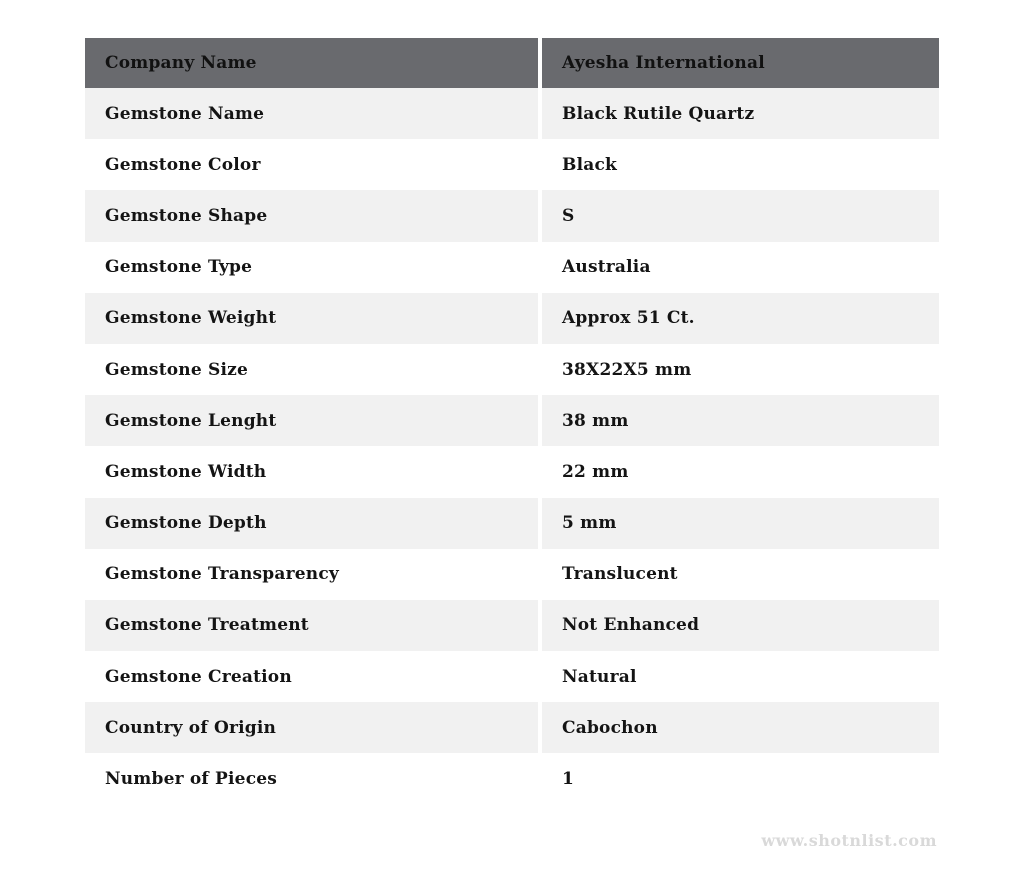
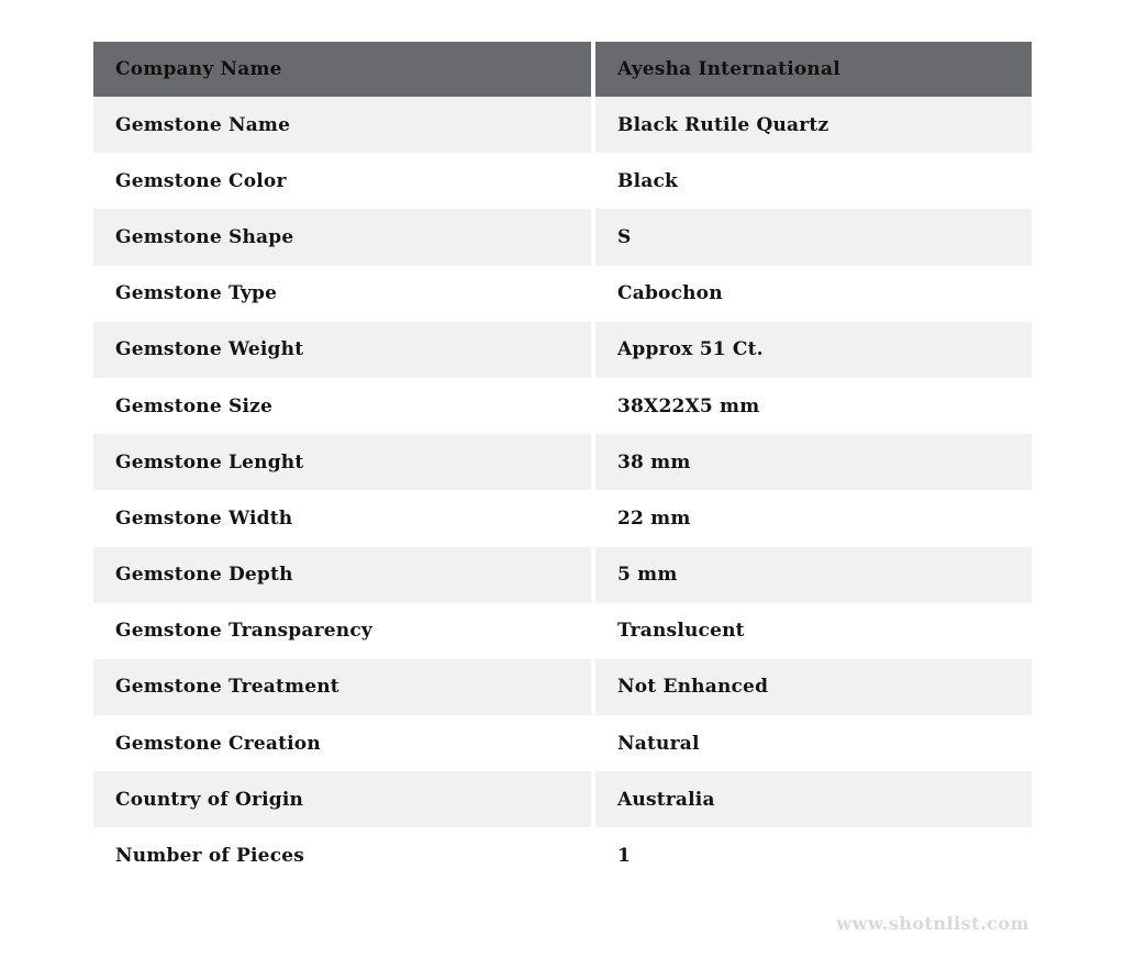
  Company Name
  Ayesha International
  Gemstone Name
  Black Rutile Quartz
  Gemstone Color
  Black
  Gemstone Shape
  S
  Gemstone Type
- Australia
+ Cabochon
  Gemstone Weight
  Approx 51 Ct.
  Gemstone Size
  38X22X5 mm
  Gemstone Lenght
  38 mm
  Gemstone Width
  22 mm
  Gemstone Depth
  5 mm
  Gemstone Transparency
  Translucent
  Gemstone Treatment
  Not Enhanced
  Gemstone Creation
  Natural
  Country of Origin
- Cabochon
+ Australia
  Number of Pieces
  1
  www.shotnlist.com
